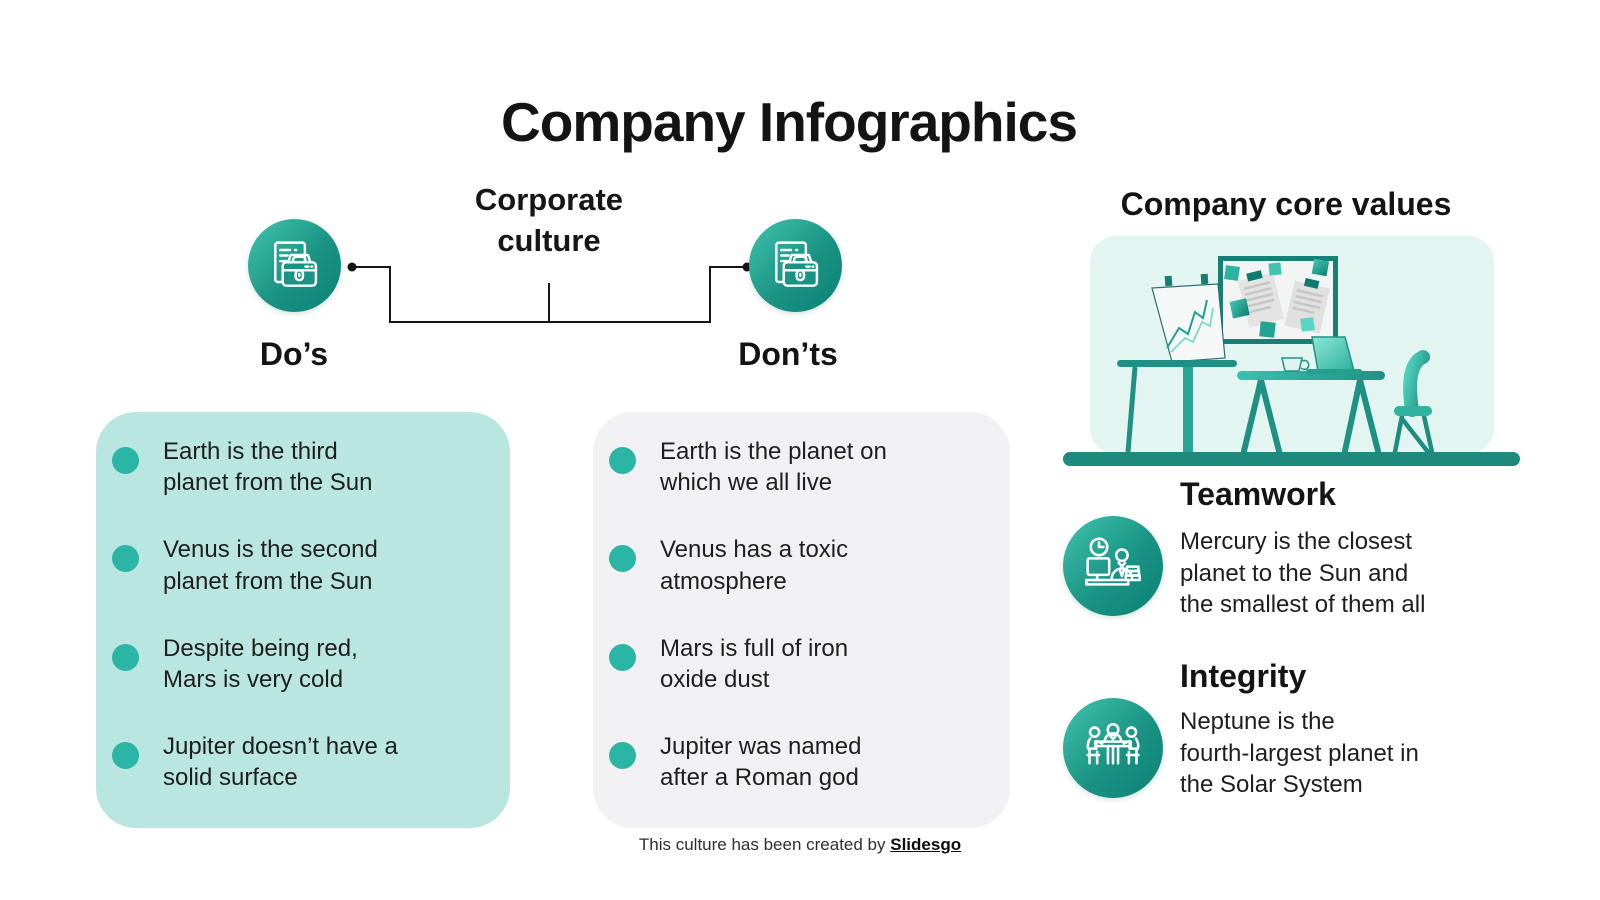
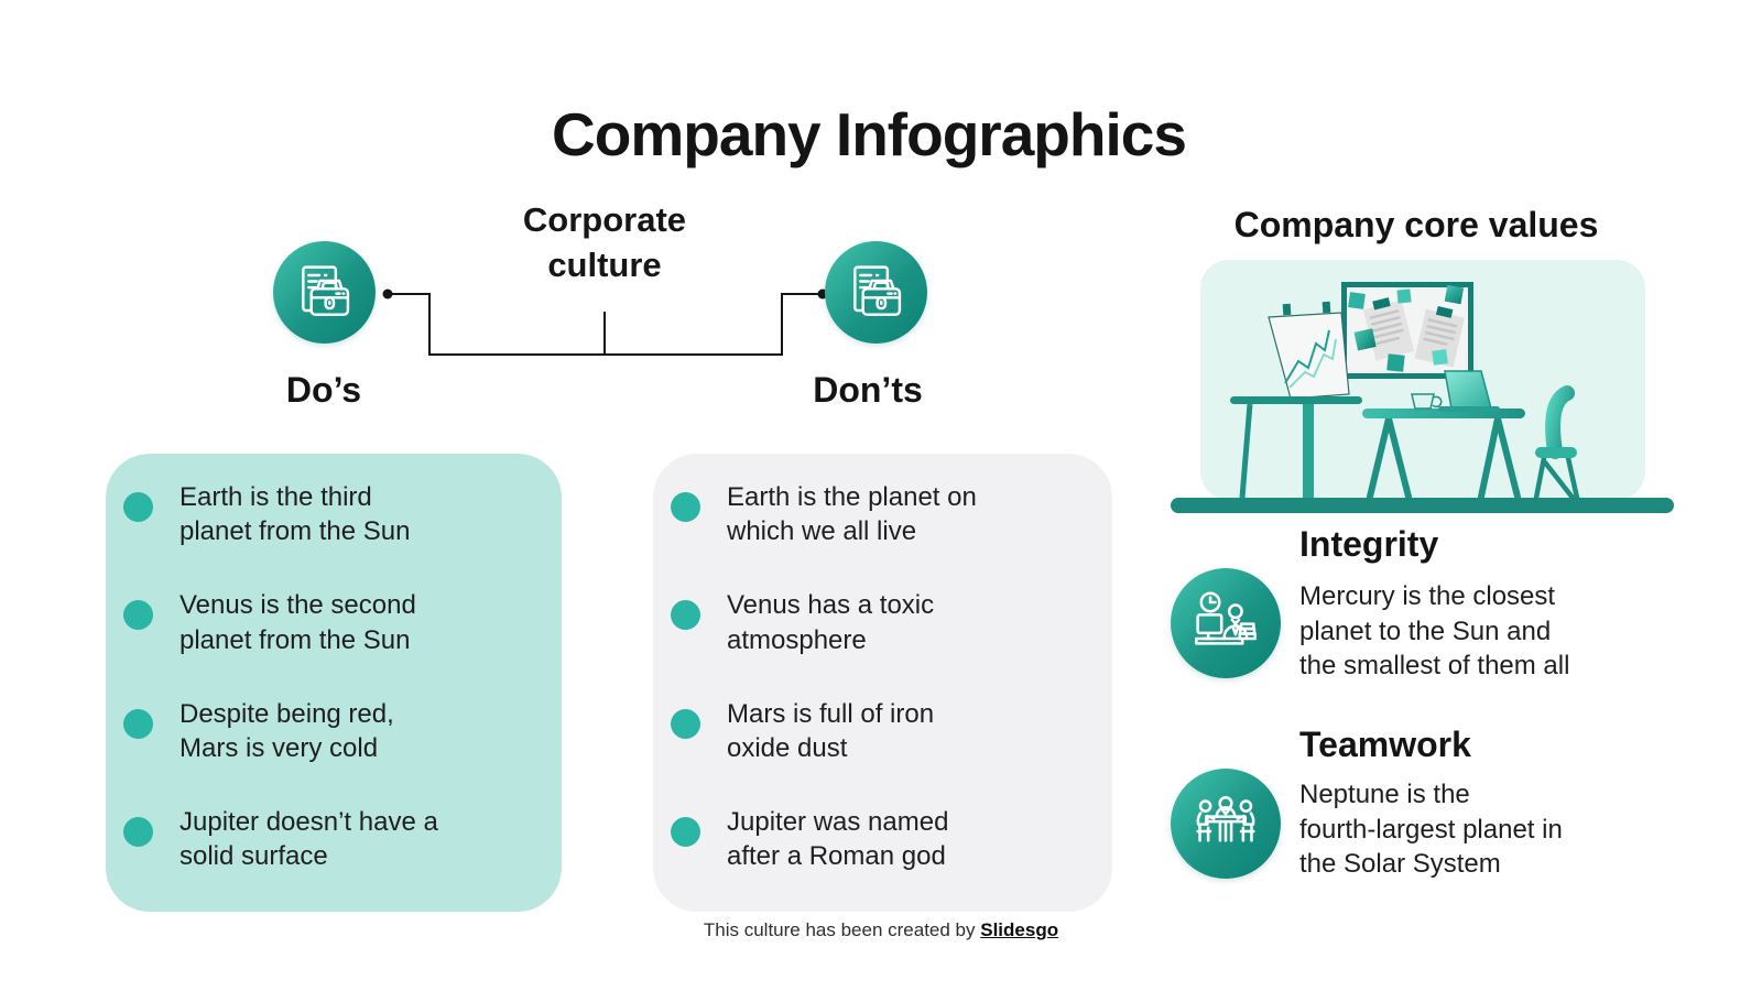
  Company Infographics
  Corporate
  culture
  Do’s
  Don’ts
  Earth is the third
  planet from the Sun
  Venus is the second
  planet from the Sun
  Despite being red,
  Mars is very cold
  Jupiter doesn’t have a
  solid surface
  Earth is the planet on
  which we all live
  Venus has a toxic
  atmosphere
  Mars is full of iron
  oxide dust
  Jupiter was named
  after a Roman god
  Company core values
- Teamwork
+ Integrity
  Mercury is the closest
  planet to the Sun and
  the smallest of them all
- Integrity
+ Teamwork
  Neptune is the
  fourth-largest planet in
  the Solar System
  This culture has been created by Slidesgo
